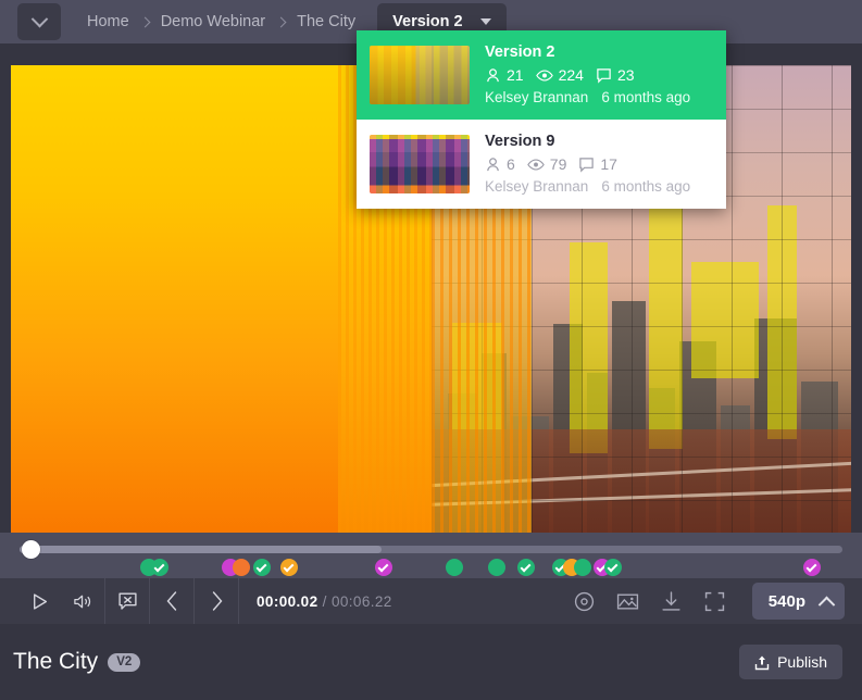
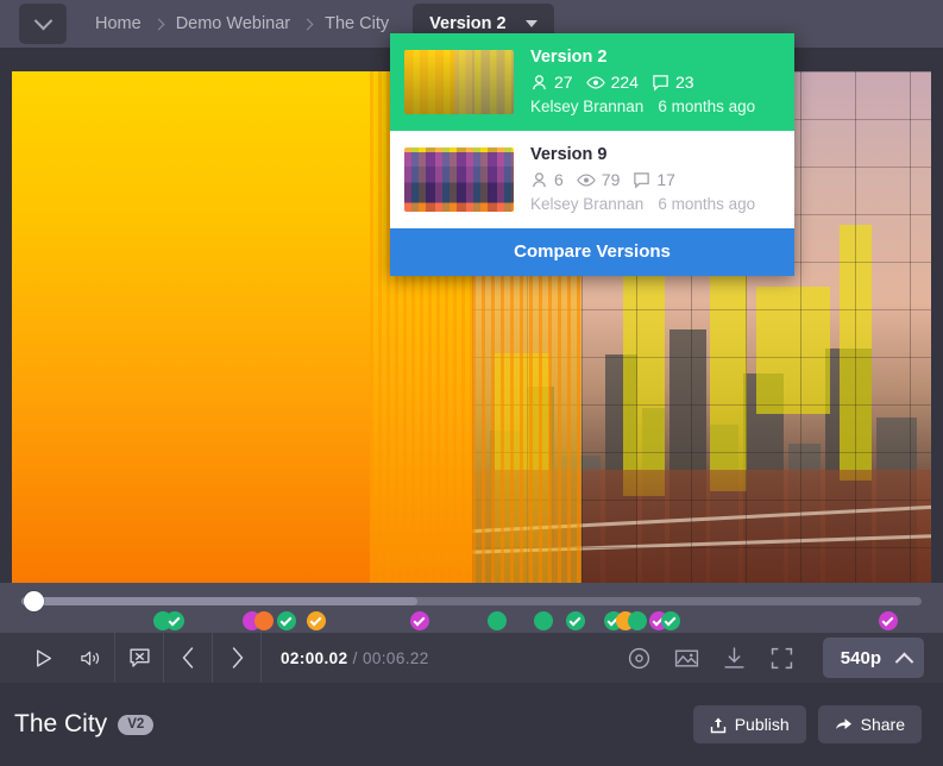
  Home
  Demo Webinar
  The City
  Version 2
  Version 2
- 21
+ 27
  224
  23
  Kelsey Brannan 6 months ago
  Version 9
  6
  79
  17
  Kelsey Brannan 6 months ago
+ Compare Versions
- 00:00.02 / 00:06.22
+ 02:00.02 / 00:06.22
  540p
  The City
  V2
  Publish
+ Share
